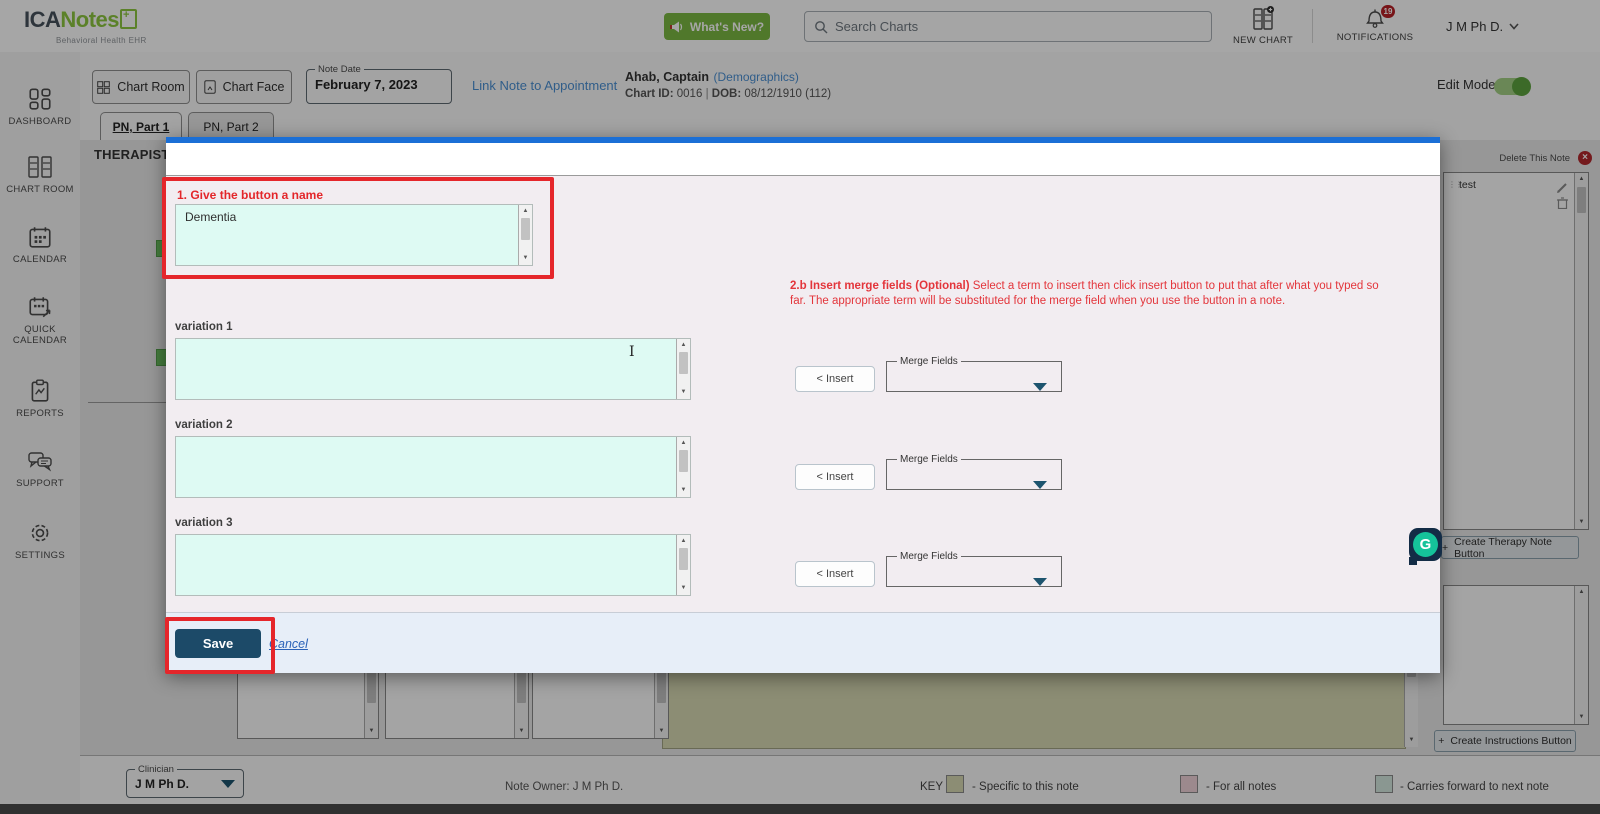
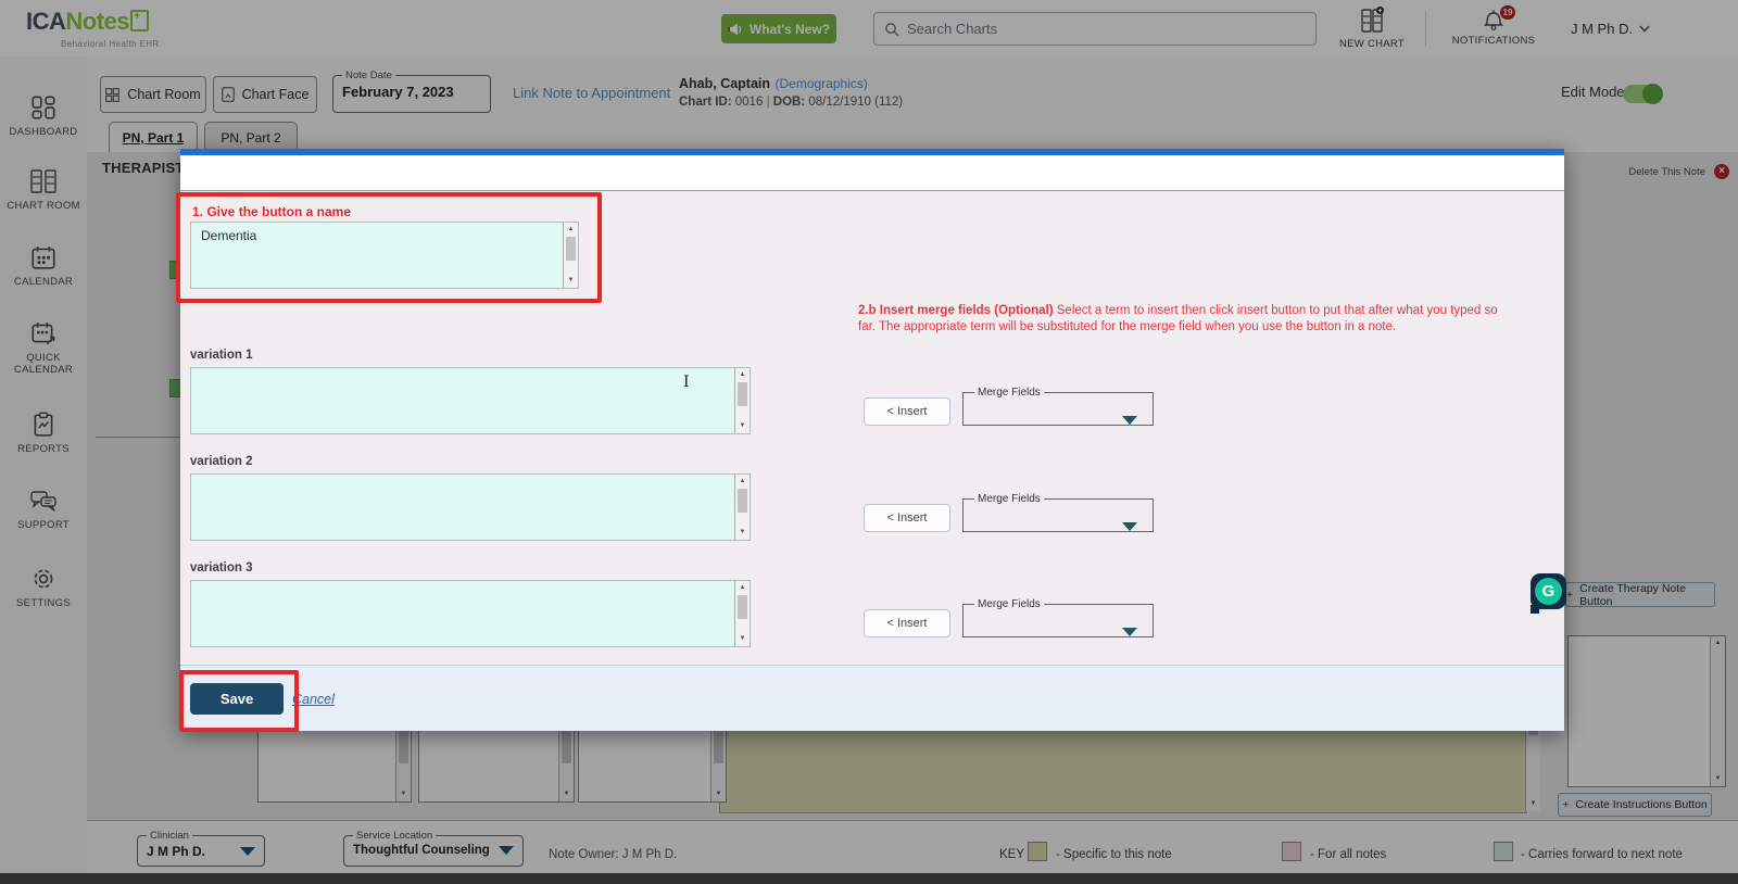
  ICANotes
  +
  Behavioral Health EHR
  What's New?
  Search Charts
  NEW CHART
  19
  NOTIFICATIONS
  J M Ph D.
  DASHBOARD
  CHART ROOM
  CALENDAR
  QUICK CALENDAR
  REPORTS
  SUPPORT
  SETTINGS
  Chart Room
  Chart Face
  Note Date
  February 7, 2023
  Link Note to Appointment
  Ahab, Captain (Demographics)
  Chart ID: 0016 | DOB: 08/12/1910 (112)
  Edit Mode
  PN, Part 1
  PN, Part 2
  THERAPIS
  Delete This Note
  ×
- ⋮⋮
- test
  +
  Create Therapy Note Button
  +
  Create Instructions Button
  Clinician
  J M Ph D.
+ Service Location
+ Thoughtful Counseling
  Note Owner: J M Ph D.
  KEY
  - Specific to this note
  - For all notes
  - Carries forward to next note
  1. Give the button a name
  Dementia
  2.b Insert merge fields (Optional) Select a term to insert then click insert button to put that after what you typed so far. The appropriate term will be substituted for the merge field when you use the button in a note.
  variation 1
  < Insert
  Merge Fields
  variation 2
  < Insert
  Merge Fields
  variation 3
  < Insert
  Merge Fields
  Save
  Cancel
  I
  G
